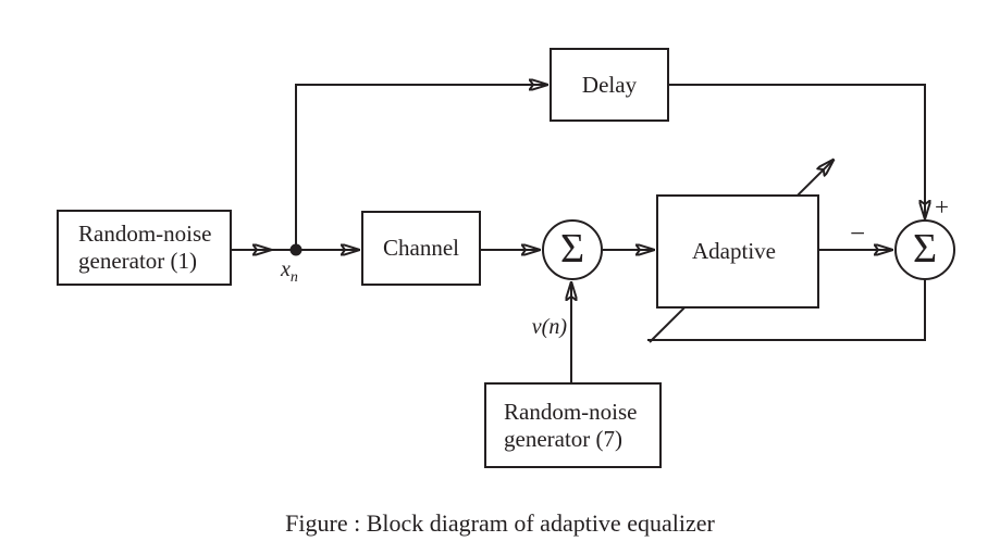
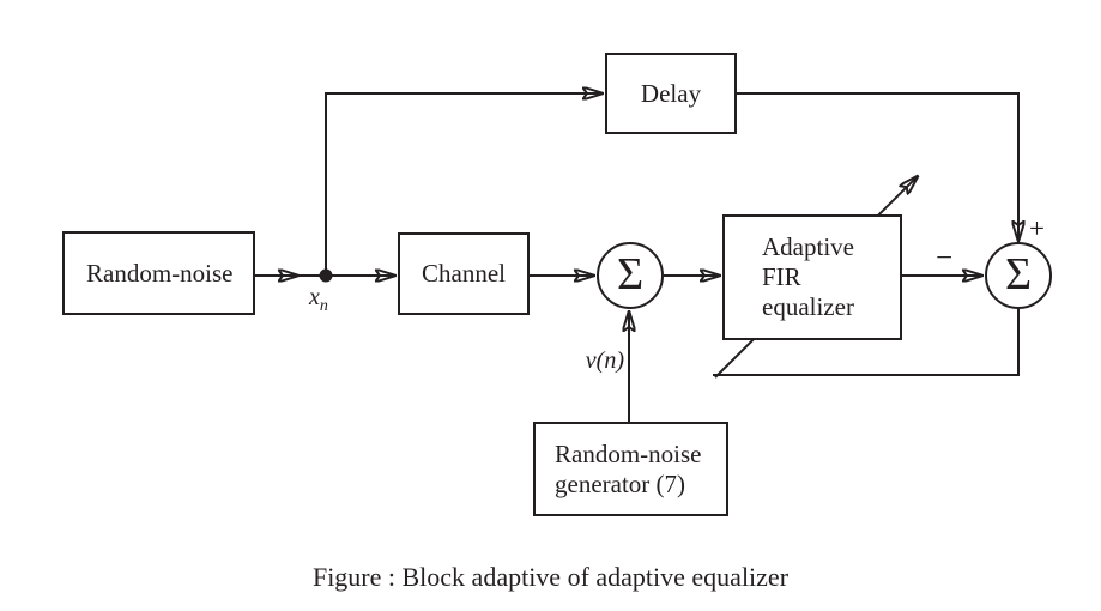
  Random-noise
- generator (1)
  Channel
  Delay
  Adaptive
+ FIR
+ equalizer
  Random-noise
  generator (7)
  Σ
  Σ
  xn
  v(n)
  +
  −
- Figure : Block diagram of adaptive equalizer
+ Figure : Block adaptive of adaptive equalizer
